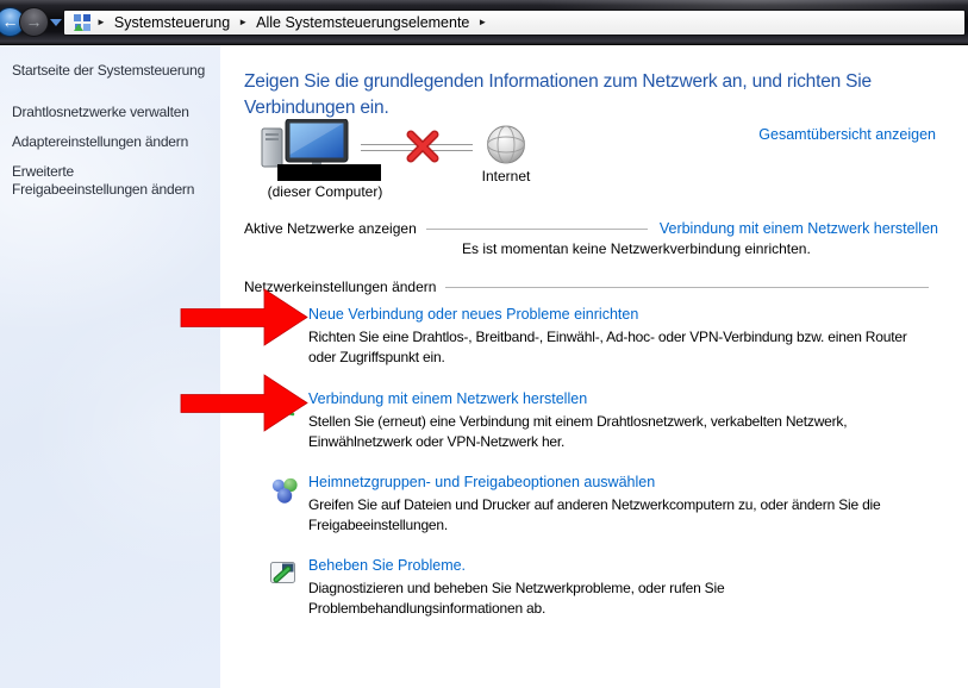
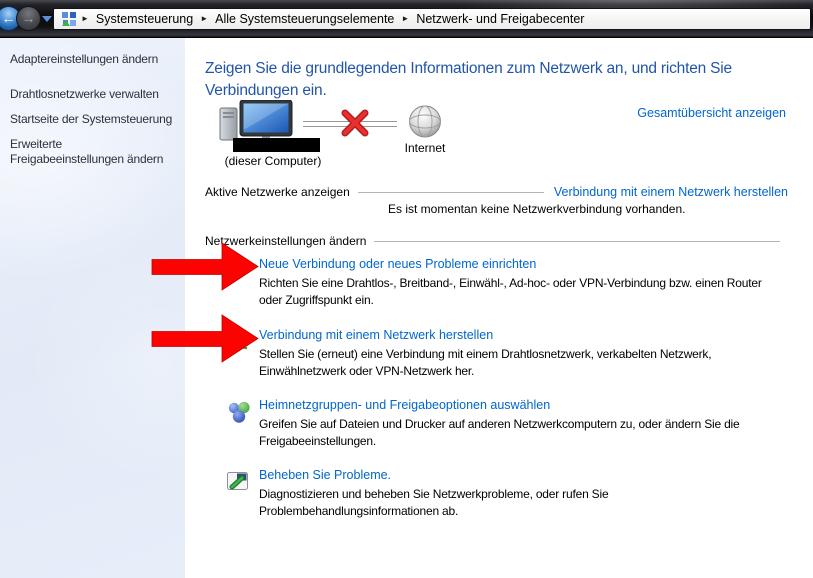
  ←
  →
  ►
  Systemsteuerung
  ►
  Alle Systemsteuerungselemente
  ►
+ Netzwerk- und Freigabecenter
- Startseite der Systemsteuerung
+ Adaptereinstellungen ändern
  Drahtlosnetzwerke verwalten
- Adaptereinstellungen ändern
+ Startseite der Systemsteuerung
  Erweiterte
  Freigabeeinstellungen ändern
  Zeigen Sie die grundlegenden Informationen zum Netzwerk an, und richten Sie
  Verbindungen ein.
  (dieser Computer)
  Internet
  Gesamtübersicht anzeigen
  Aktive Netzwerke anzeigen
  Verbindung mit einem Netzwerk herstellen
- Es ist momentan keine Netzwerkverbindung einrichten.
+ Es ist momentan keine Netzwerkverbindung vorhanden.
  Netzwerkeinstellungen ändern
  Neue Verbindung oder neues Probleme einrichten
  Richten Sie eine Drahtlos-, Breitband-, Einwähl-, Ad-hoc- oder VPN-Verbindung bzw. einen Router
  oder Zugriffspunkt ein.
  Verbindung mit einem Netzwerk herstellen
  Stellen Sie (erneut) eine Verbindung mit einem Drahtlosnetzwerk, verkabelten Netzwerk,
  Einwählnetzwerk oder VPN-Netzwerk her.
  Heimnetzgruppen- und Freigabeoptionen auswählen
  Greifen Sie auf Dateien und Drucker auf anderen Netzwerkcomputern zu, oder ändern Sie die
  Freigabeeinstellungen.
  Beheben Sie Probleme.
  Diagnostizieren und beheben Sie Netzwerkprobleme, oder rufen Sie
  Problembehandlungsinformationen ab.
